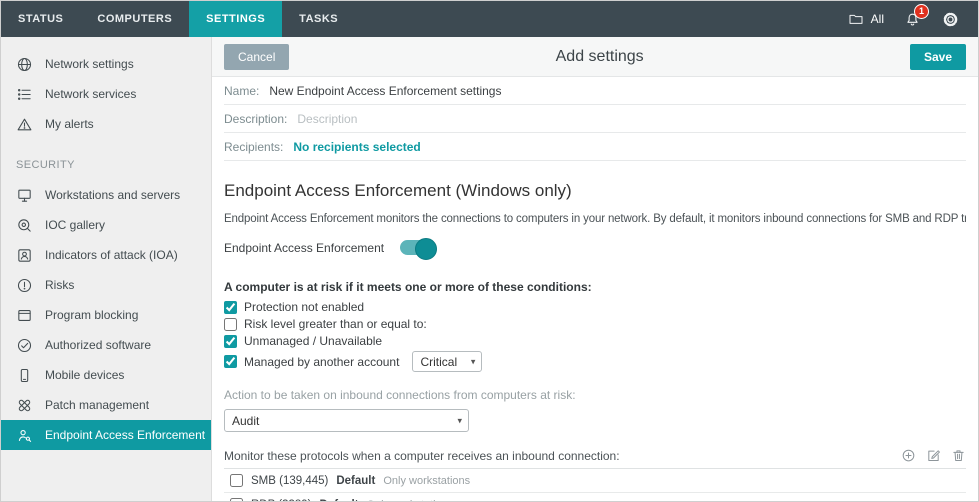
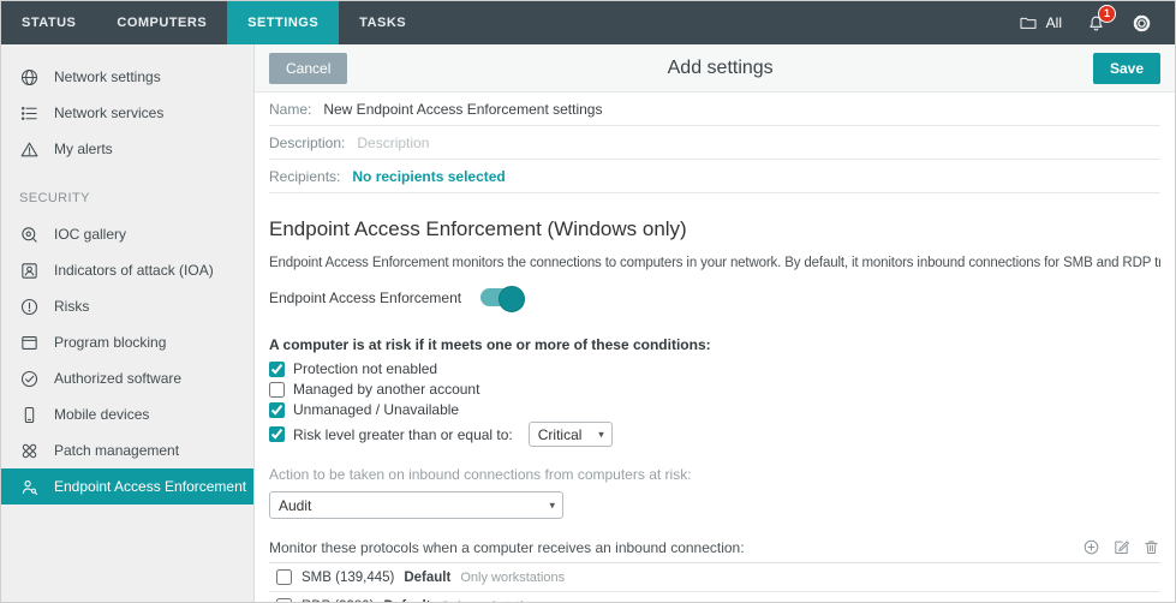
  STATUS
  COMPUTERS
  SETTINGS
  TASKS
  All
  1
  Network settings
  Network services
  My alerts
  SECURITY
- Workstations and servers
  IOC gallery
  Indicators of attack (IOA)
  Risks
  Program blocking
  Authorized software
  Mobile devices
  Patch management
  Endpoint Access Enforcement
  Cancel
  Add settings
  Save
  Name:
  New Endpoint Access Enforcement settings
  Description:
  Description
  Recipients:
  No recipients selected
  Endpoint Access Enforcement (Windows only)
  Endpoint Access Enforcement monitors the connections to computers in your network. By default, it monitors inbound connections for SMB and RDP tr
  Endpoint Access Enforcement
  A computer is at risk if it meets one or more of these conditions:
  Protection not enabled
- Risk level greater than or equal to:
+ Managed by another account
  Unmanaged / Unavailable
- Managed by another account
+ Risk level greater than or equal to:
  Critical
  Action to be taken on inbound connections from computers at risk:
  Audit
  Monitor these protocols when a computer receives an inbound connection:
  SMB (139,445)
  Default
  Only workstations
